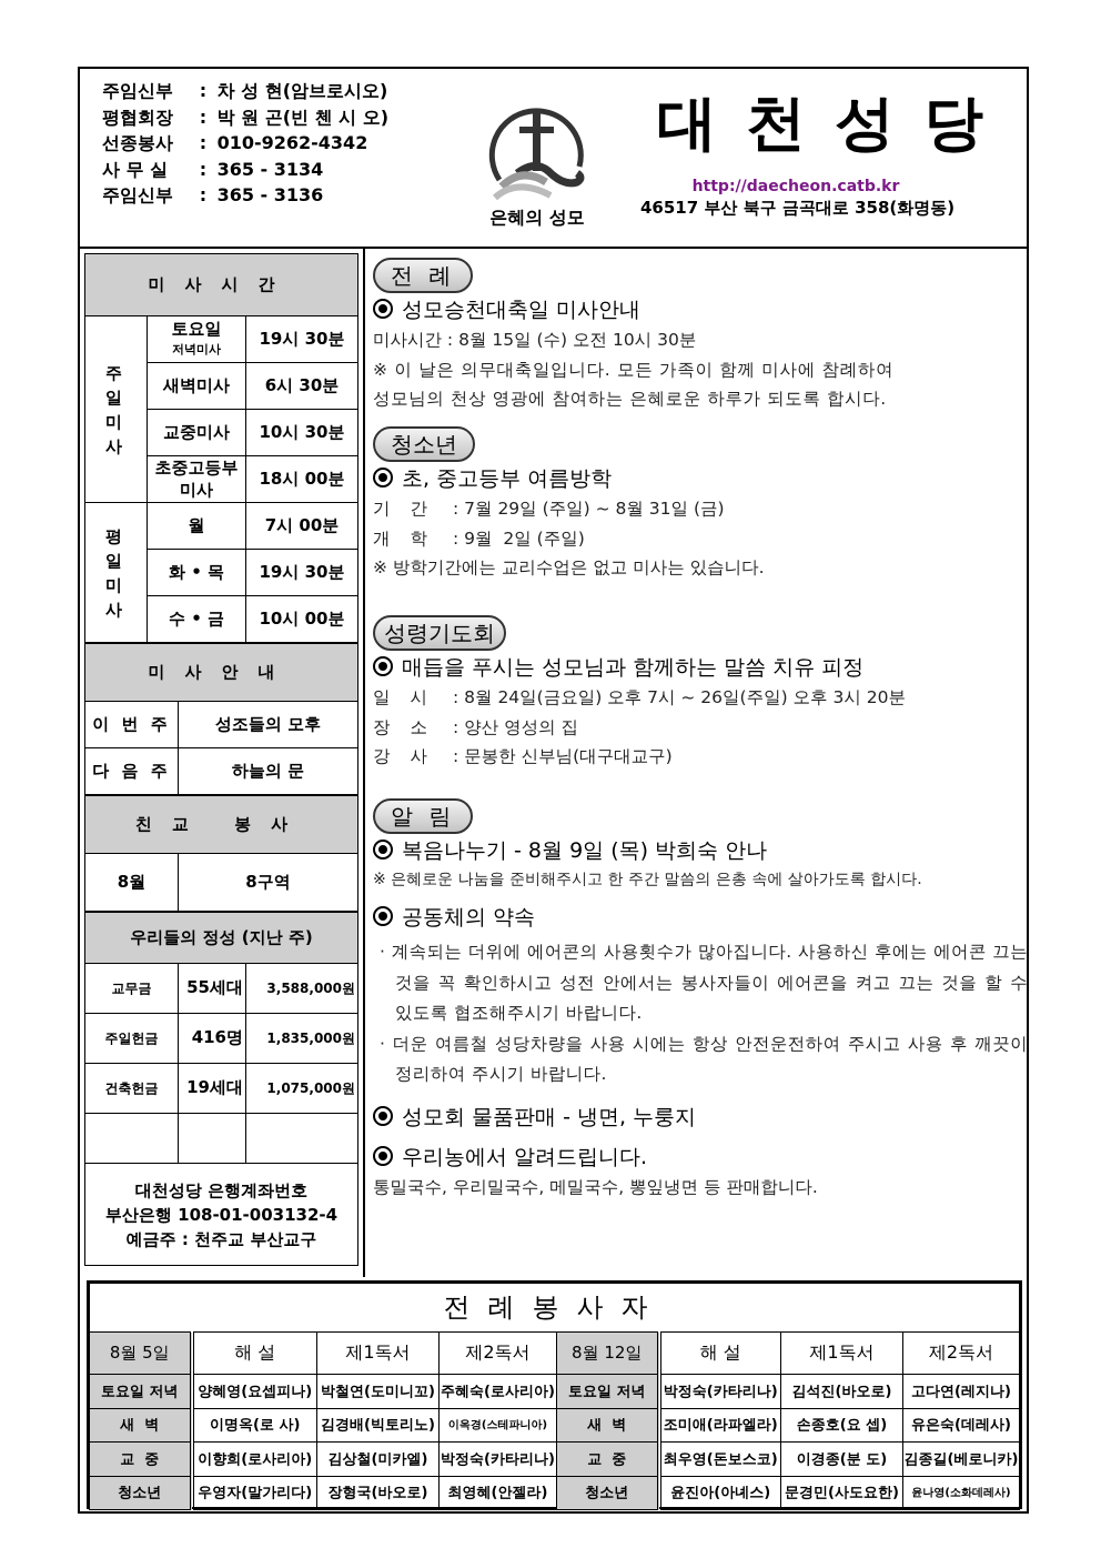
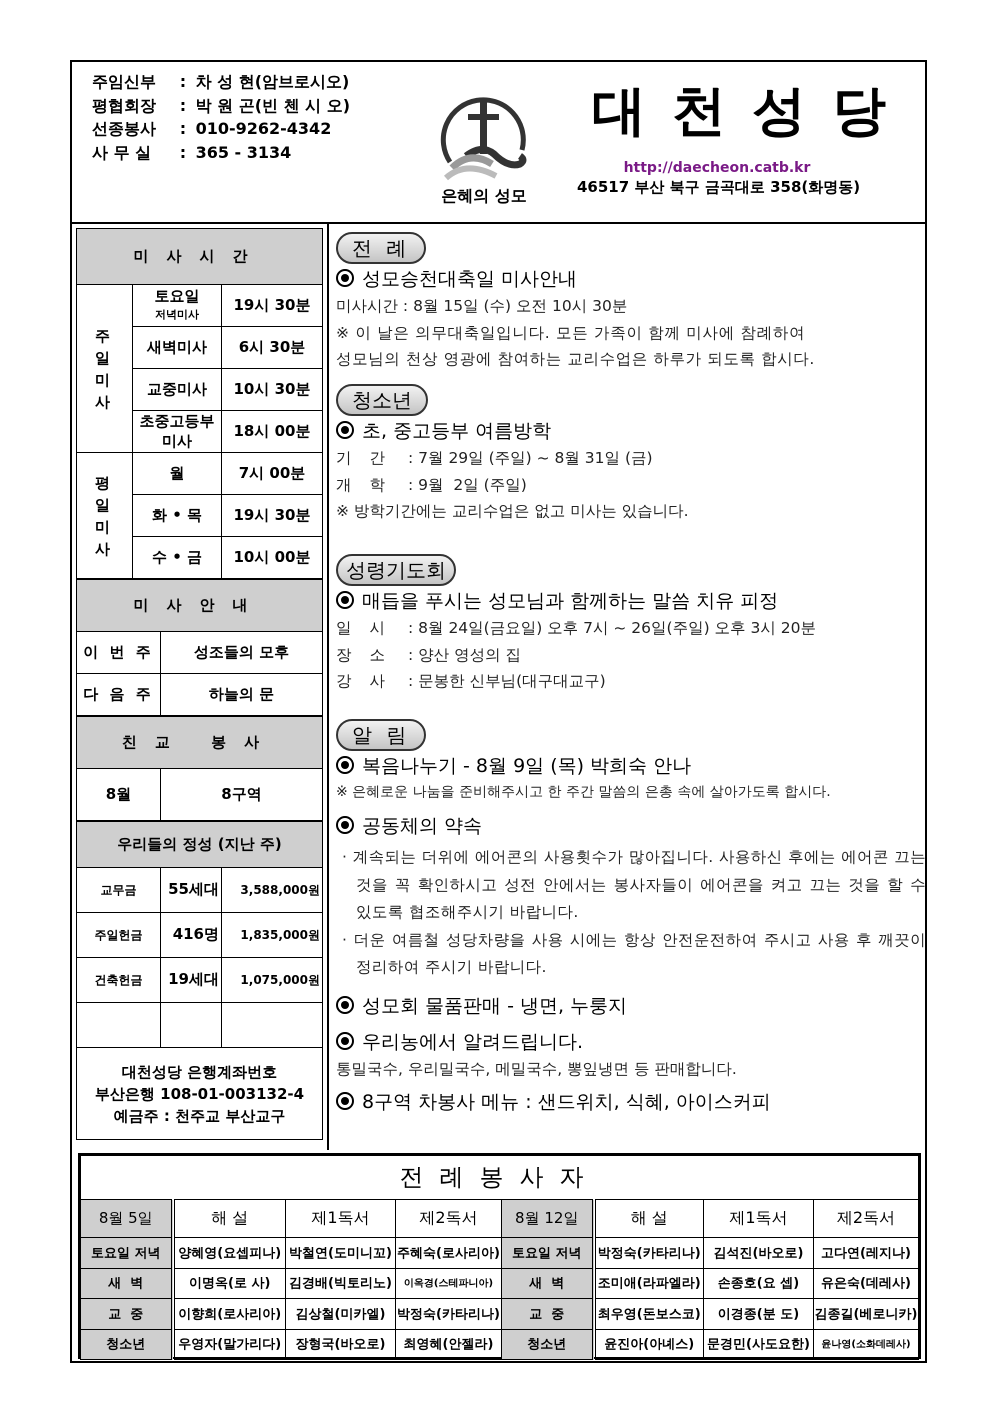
  주임신부 : 차 성 현(암브로시오)
  평협회장 : 박 원 곤(빈 첸 시 오)
  선종봉사 : 010-9262-4342
  사 무 실 : 365 - 3134
- 주임신부 : 365 - 3136
  은혜의 성모
  대천성당
  http://daecheon.catb.kr
  46517 부산 북구 금곡대로 358(화명동)
  미사시간
  주 일 미 사	토요일저녁미사	19시 30분
  새벽미사	6시 30분
  교중미사	10시 30분
  초중고등부미사	18시 00분
  평 일 미 사	월	7시 00분
  화 • 목	19시 30분
  수 • 금	10시 00분
  미사안내
  이 번 주	성조들의 모후
  다 음 주	하늘의 문
  친교 봉사
  8월	8구역
  우리들의 정성 (지난 주)
  교무금	55세대	3,588,000원
  주일헌금	416명	1,835,000원
  건축헌금	19세대	1,075,000원
  대천성당 은행계좌번호 부산은행 108-01-003132-4 예금주 : 천주교 부산교구
  전 례
  성모승천대축일 미사안내
  미사시간 : 8월 15일 (수) 오전 10시 30분
  ※ 이 날은 의무대축일입니다. 모든 가족이 함께 미사에 참례하여
- 성모님의 천상 영광에 참여하는 은혜로운 하루가 되도록 합시다.
+ 성모님의 천상 영광에 참여하는 교리수업은 하루가 되도록 합시다.
  청소년
  초, 중고등부 여름방학
  기간 : 7월 29일 (주일) ~ 8월 31일 (금)
  개학 : 9월 2일 (주일)
  ※ 방학기간에는 교리수업은 없고 미사는 있습니다.
  성령기도회
  매듭을 푸시는 성모님과 함께하는 말씀 치유 피정
  일시 : 8월 24일(금요일) 오후 7시 ~ 26일(주일) 오후 3시 20분
  장소 : 양산 영성의 집
  강사 : 문봉한 신부님(대구대교구)
  알 림
  복음나누기 - 8월 9일 (목) 박희숙 안나
  ※ 은혜로운 나눔을 준비해주시고 한 주간 말씀의 은총 속에 살아가도록 합시다.
  공동체의 약속
  · 계속되는 더위에 에어콘의 사용횟수가 많아집니다. 사용하신 후에는 에어콘 끄는 것을 꼭 확인하시고 성전 안에서는 봉사자들이 에어콘을 켜고 끄는 것을 할 수 있도록 협조해주시기 바랍니다.
  · 더운 여름철 성당차량을 사용 시에는 항상 안전운전하여 주시고 사용 후 깨끗이 정리하여 주시기 바랍니다.
  성모회 물품판매 - 냉면, 누룽지
  우리농에서 알려드립니다.
  통밀국수, 우리밀국수, 메밀국수, 뽕잎냉면 등 판매합니다.
+ 8구역 차봉사 메뉴 : 샌드위치, 식혜, 아이스커피
  전례봉사자
  8월 5일	해 설	제1독서	제2독서	8월 12일	해 설	제1독서	제2독서
  토요일 저녁	양혜영(요셉피나)	박철연(도미니꼬)	주혜숙(로사리아)	토요일 저녁	박정숙(카타리나)	김석진(바오로)	고다연(레지나)
  새 벽	이명옥(로 사)	김경배(빅토리노)	이옥경(스테파니아)	새 벽	조미애(라파엘라)	손종호(요 셉)	유은숙(데레사)
  교 중	이향희(로사리아)	김상철(미카엘)	박정숙(카타리나)	교 중	최우영(돈보스코)	이경종(분 도)	김종길(베로니카)
  청소년	우영자(말가리다)	장형국(바오로)	최영혜(안젤라)	청소년	윤진아(아녜스)	문경민(사도요한)	윤나영(소화데레사)
